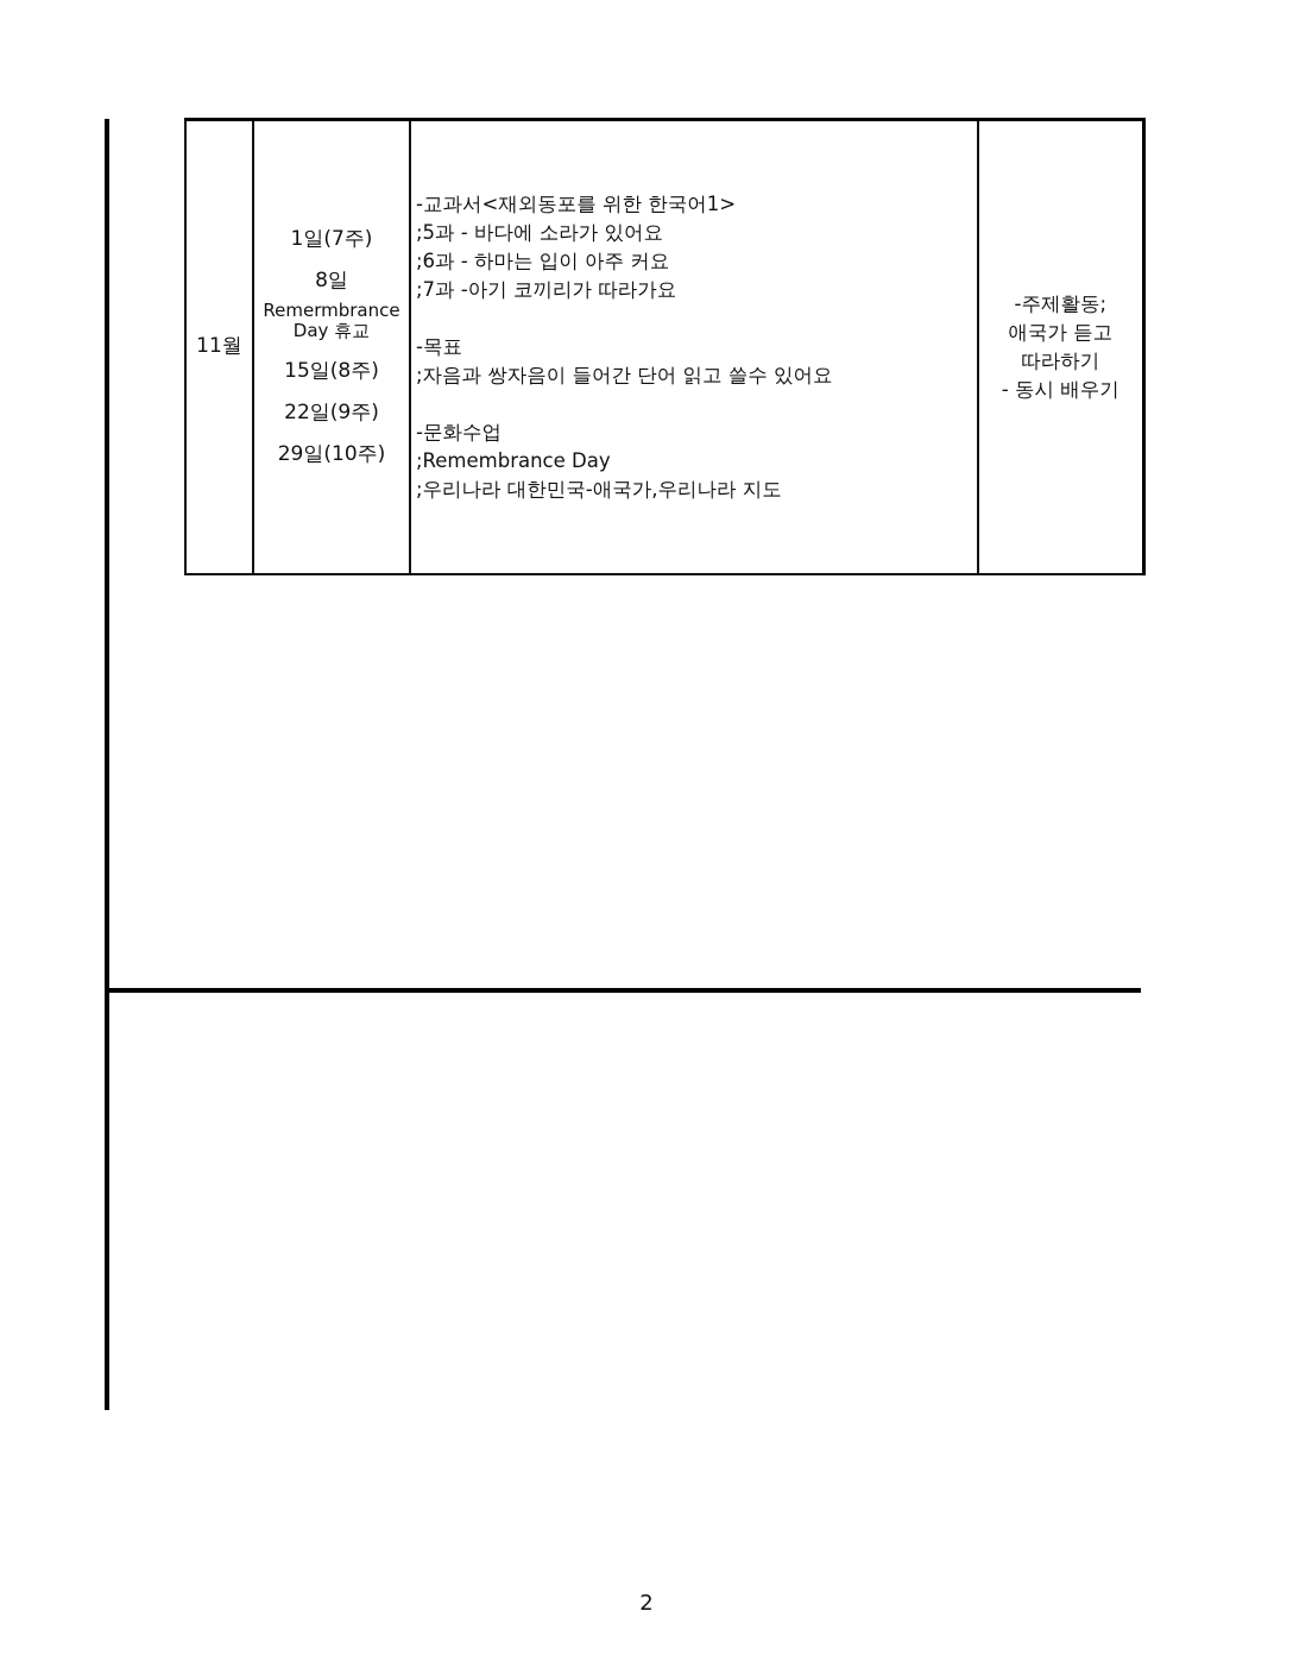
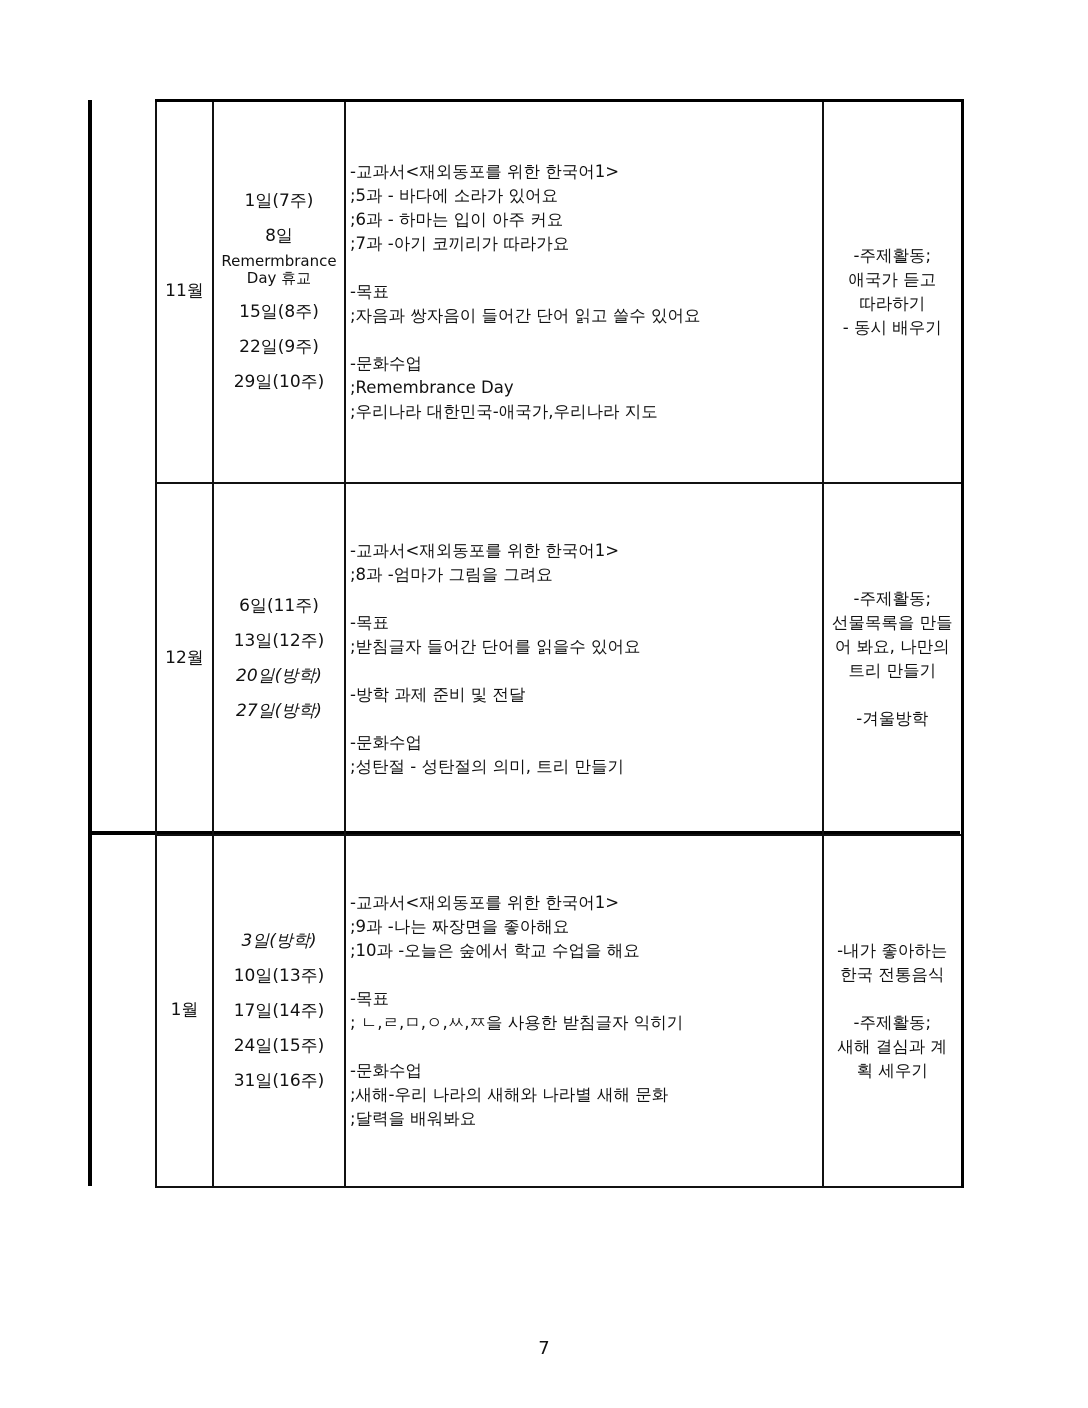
  11월	1일(7주)8일RemermbranceDay 휴교15일(8주)22일(9주)29일(10주)	-교과서<재외동포를 위한 한국어1>;5과 - 바다에 소라가 있어요;6과 - 하마는 입이 아주 커요;7과 -아기 코끼리가 따라가요-목표;자음과 쌍자음이 들어간 단어 읽고 쓸수 있어요-문화수업;Remembrance Day;우리나라 대한민국-애국가,우리나라 지도	-주제활동;애국가 듣고따라하기- 동시 배우기
+ 12월	6일(11주)13일(12주)20일(방학)27일(방학)	-교과서<재외동포를 위한 한국어1>;8과 -엄마가 그림을 그려요-목표;받침글자 들어간 단어를 읽을수 있어요-방학 과제 준비 및 전달-문화수업;성탄절 - 성탄절의 의미, 트리 만들기	-주제활동;선물목록을 만들어 봐요, 나만의트리 만들기-겨울방학
+ 1월	3일(방학)10일(13주)17일(14주)24일(15주)31일(16주)	-교과서<재외동포를 위한 한국어1>;9과 -나는 짜장면을 좋아해요;10과 -오늘은 숲에서 학교 수업을 해요-목표; ㄴ,ㄹ,ㅁ,ㅇ,ㅆ,ㅉ을 사용한 받침글자 익히기-문화수업;새해-우리 나라의 새해와 나라별 새해 문화;달력을 배워봐요	-내가 좋아하는한국 전통음식-주제활동;새해 결심과 계획 세우기
- 2
+ 7
